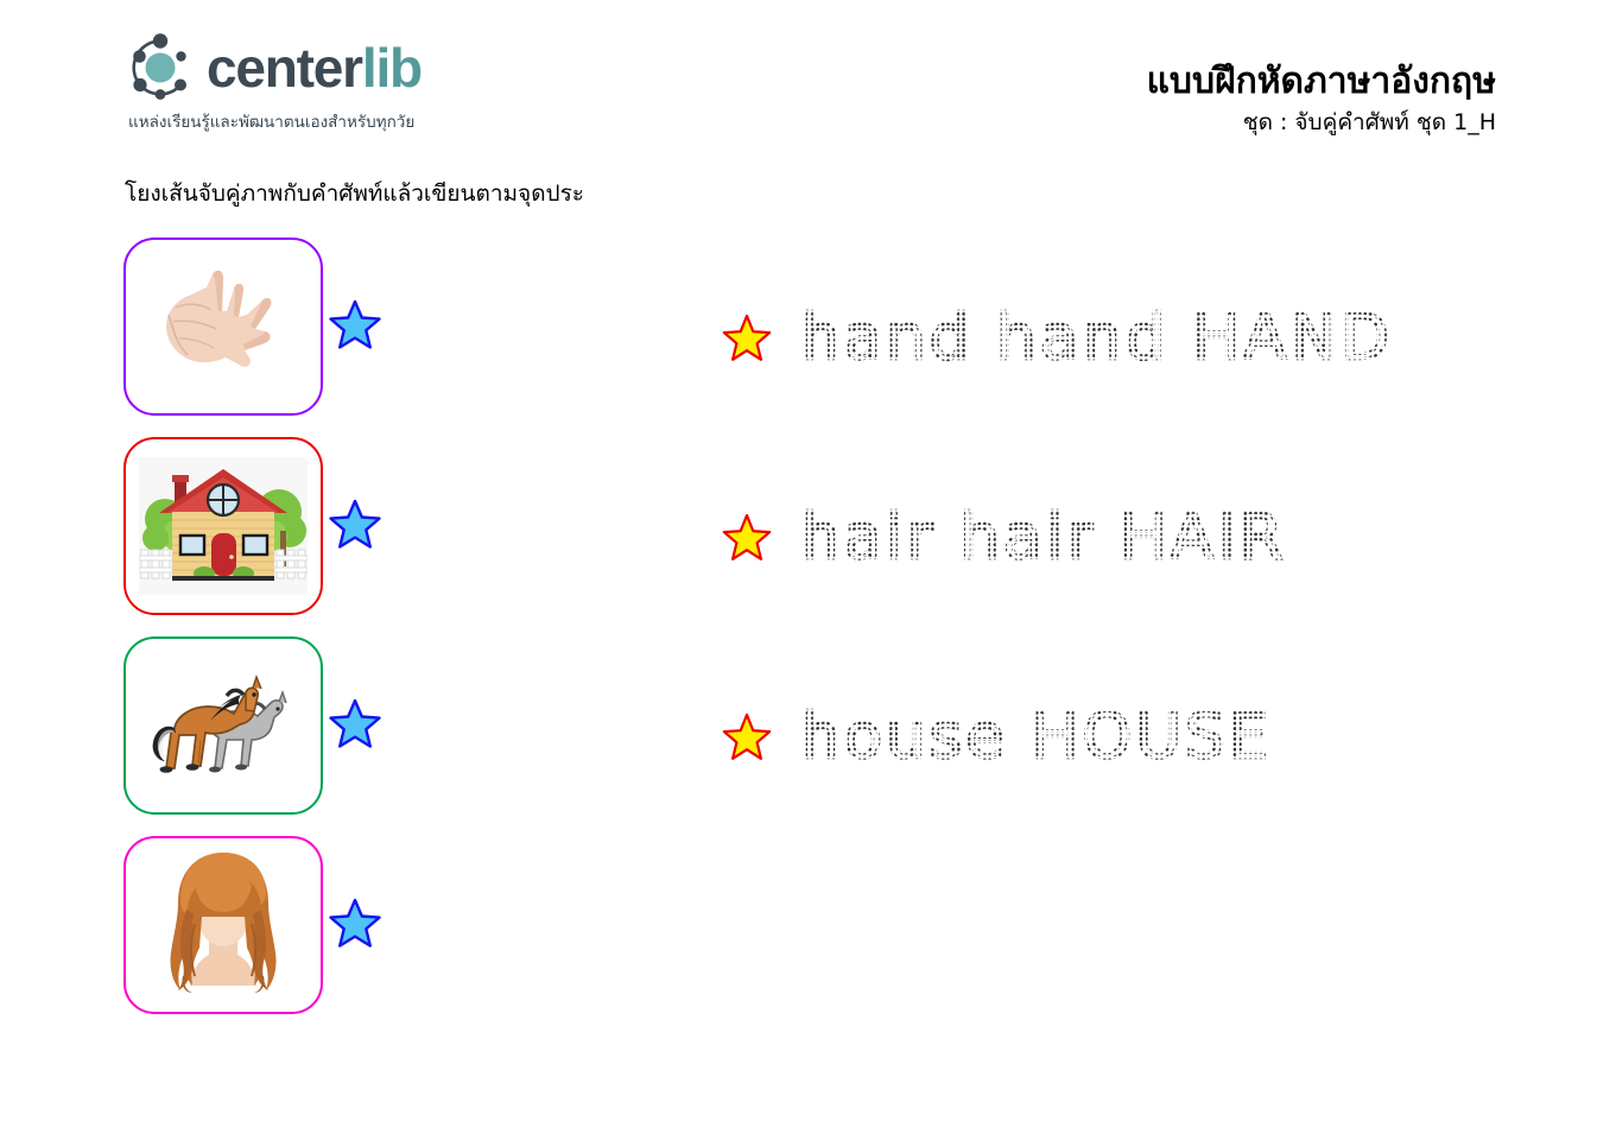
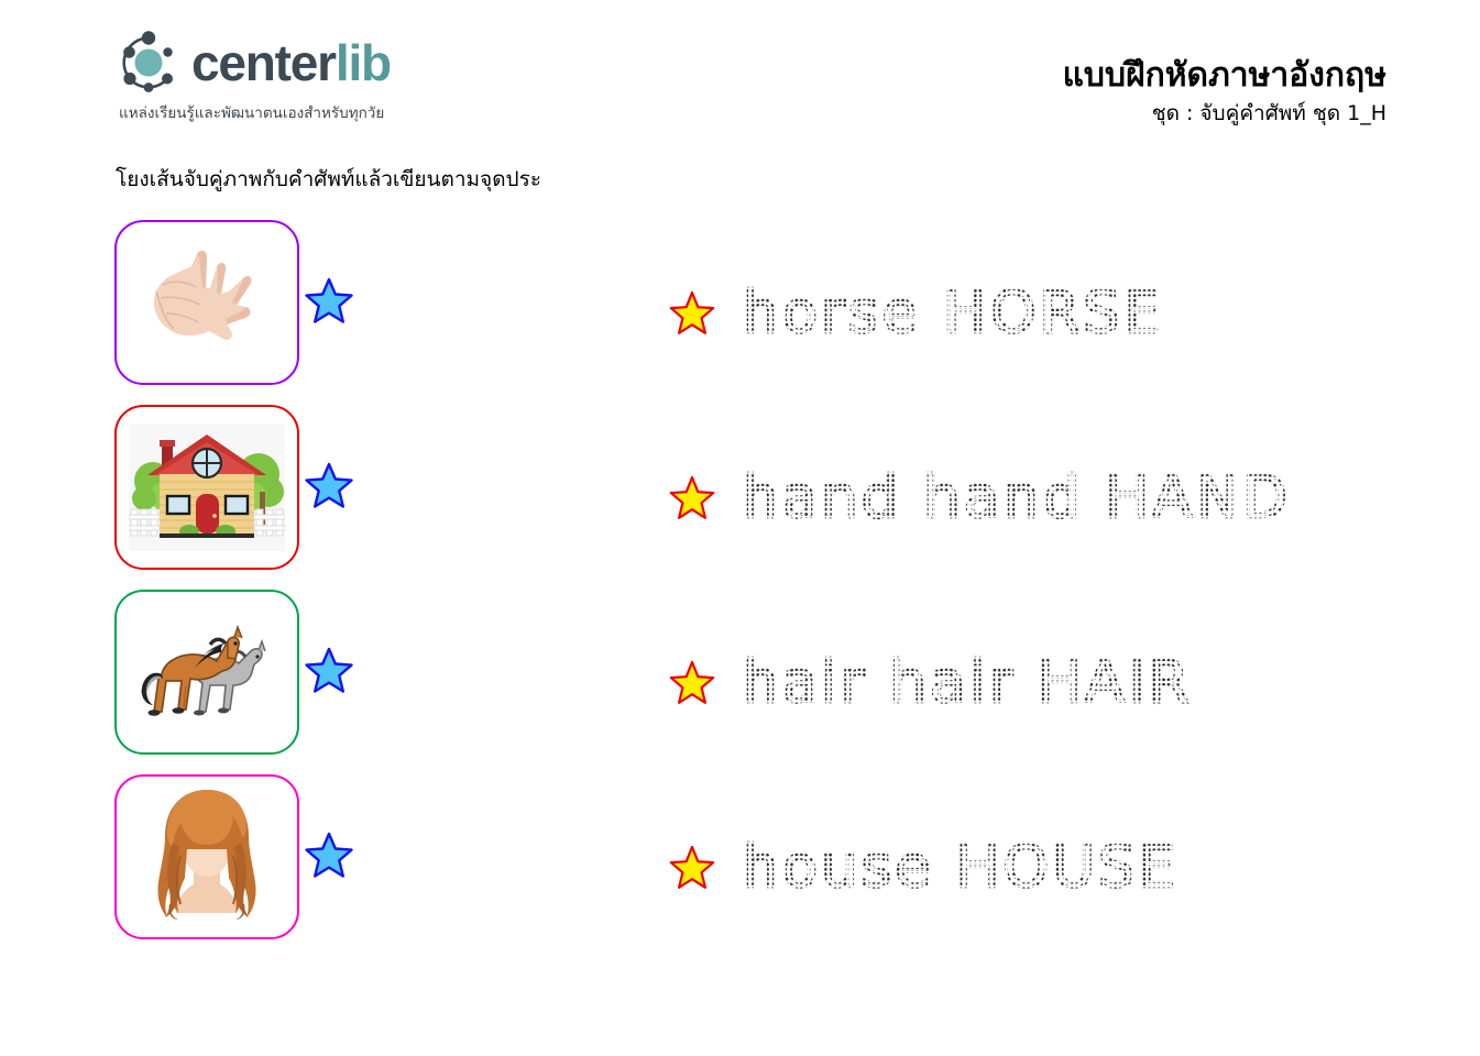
  centerlib
  แหล่งเรียนรู้และพัฒนาตนเองสำหรับทุกวัย
  แบบฝึกหัดภาษาอังกฤษ
  ชุด : จับคู่คำศัพท์ ชุด 1_H
  โยงเส้นจับคู่ภาพกับคำศัพท์แล้วเขียนตามจุดประ
+ horse HORSE
  hand hand HAND
  hair hair HAIR
  house HOUSE
